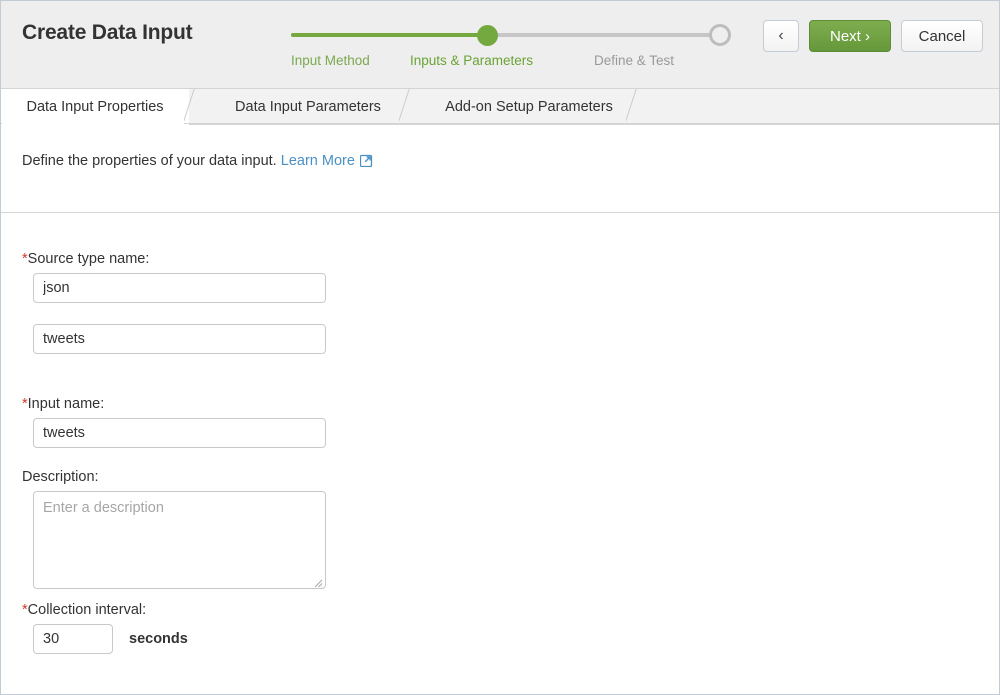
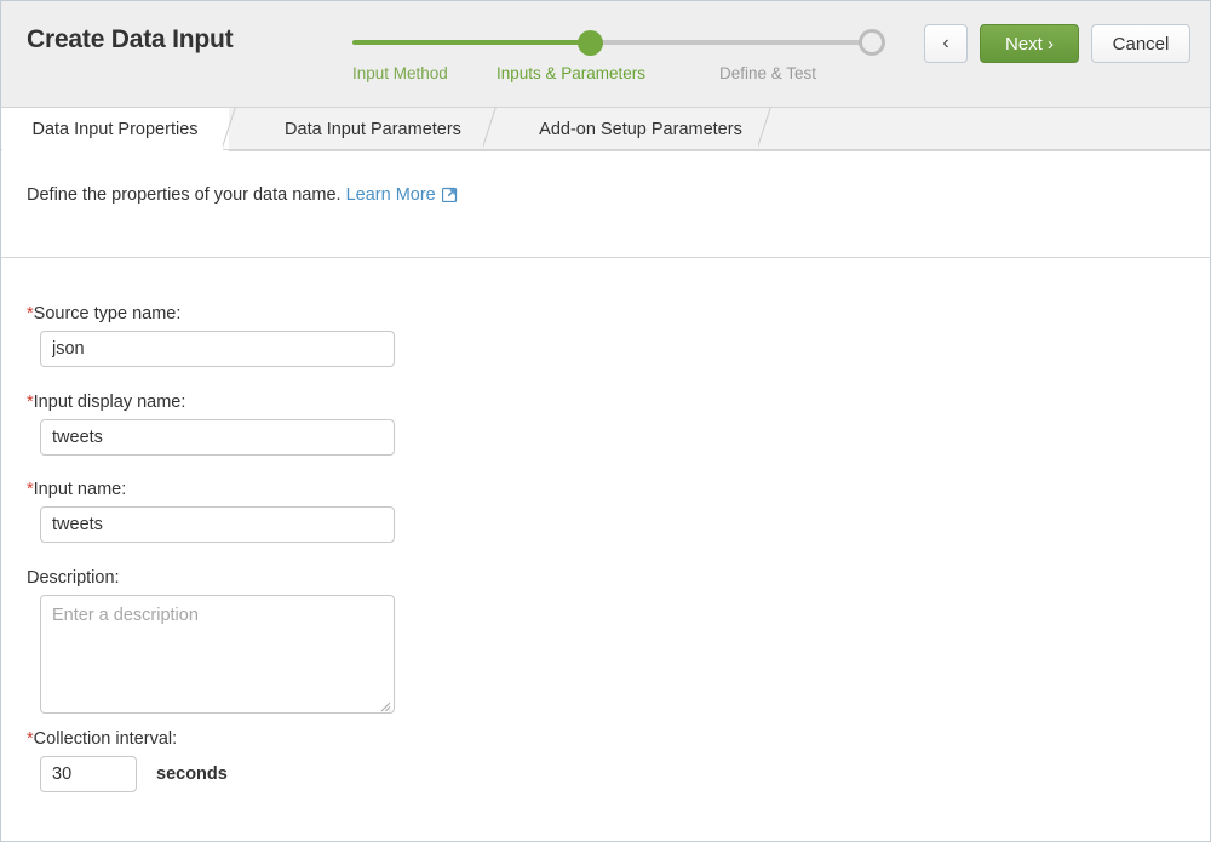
  Create Data Input
  Input Method
  Inputs & Parameters
  Define & Test
  ‹
  Next ›
  Cancel
  Data Input Properties
  Data Input Parameters
  Add-on Setup Parameters
- Define the properties of your data input. Learn More
+ Define the properties of your data name. Learn More
  *Source type name:
  json
+ *Input display name:
  tweets
  *Input name:
  tweets
  Description:
  Enter a description
  *Collection interval:
  30
  seconds
